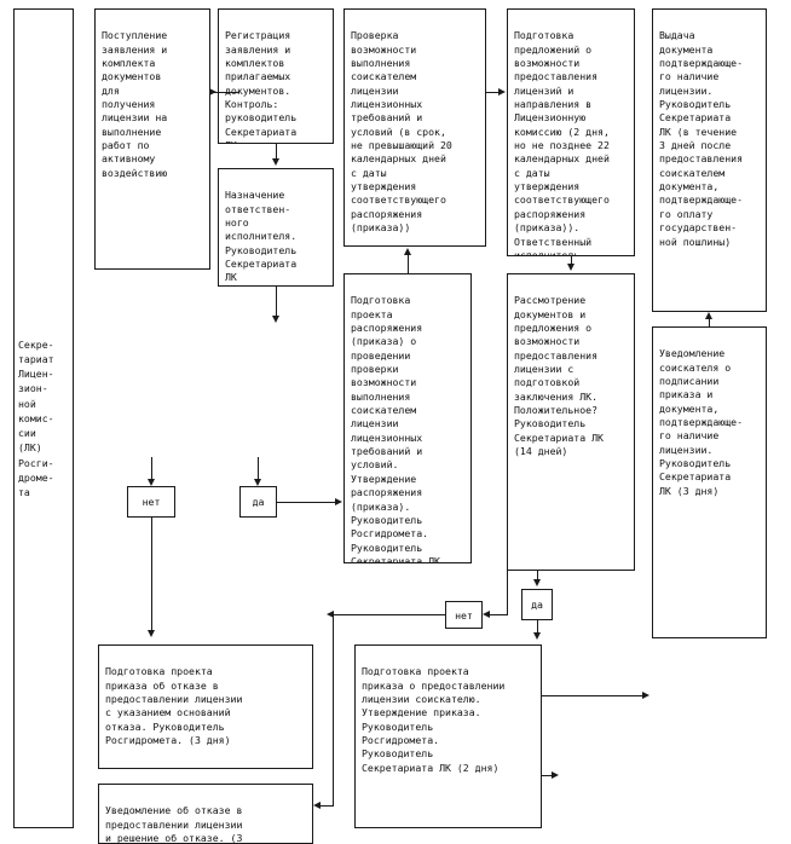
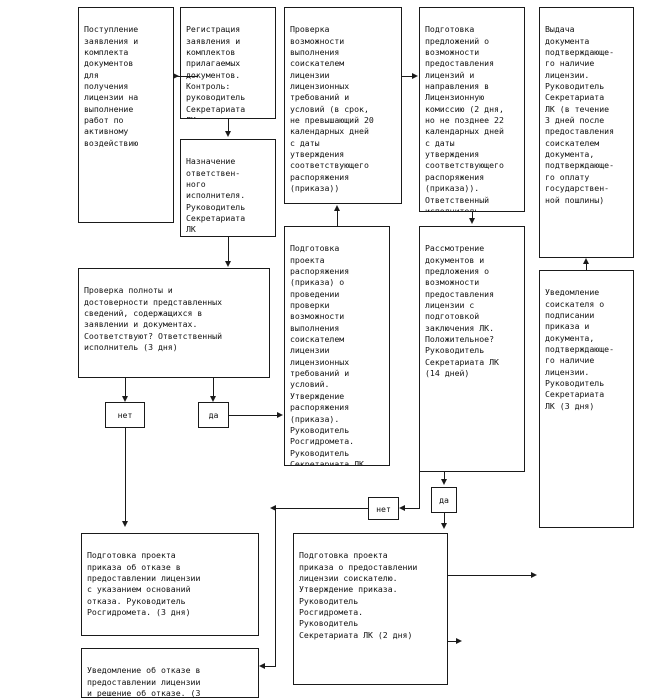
- Секре-
- тариат
- Лицен-
- зион-
- ной
- комис-
- сии
- (ЛК)
- Росги-
- дроме-
- та
  Поступление
  заявления и
  комплекта
  документов
  для
  получения
  лицензии на
  выполнение
  работ по
  активному
  воздействию
  Регистрация
  заявления и
  комплектов
  прилагаемых
  документов.
  Контроль:
  руководитель
  Секретариата
  Назначение
  ответствен-
  ного
  исполнителя.
  Руководитель
  Секретариата
  ЛК
  Проверка
  возможности
  выполнения
  соискателем
  лицензии
  лицензионных
  требований и
  условий (в срок,
  не превышающий 20
  календарных дней
  с даты
  утверждения
  соответствующего
  распоряжения
  (приказа))
  Подготовка
  предложений о
  возможности
  предоставления
  лицензий и
  направления в
  Лицензионную
  комиссию (2 дня,
  но не позднее 22
  календарных дней
  с даты
  утверждения
  соответствующего
  распоряжения
  (приказа)).
  Ответственный
  исполнитель
  Выдача
  документа
  подтверждающе-
  го наличие
  лицензии.
  Руководитель
  Секретариата
  ЛК (в течение
  3 дней после
  предоставления
  соискателем
  документа,
  подтверждающе-
  го оплату
  государствен-
  ной пошлины)
+ Проверка полноты и
+ достоверности представленных
+ сведений, содержащихся в
+ заявлении и документах.
+ Соответствуют? Ответственный
+ исполнитель (3 дня)
  Подготовка
  проекта
  распоряжения
  (приказа) о
  проведении
  проверки
  возможности
  выполнения
  соискателем
  лицензии
  лицензионных
  требований и
  условий.
  Утверждение
  распоряжения
  (приказа).
  Руководитель
  Росгидромета.
  Руководитель
  Секретариата ЛК
  Рассмотрение
  документов и
  предложения о
  возможности
  предоставления
  лицензии с
  подготовкой
  заключения ЛК.
  Положительное?
  Руководитель
  Секретариата ЛК
  (14 дней)
  Уведомление
  соискателя о
  подписании
  приказа и
  документа,
  подтверждающе-
  го наличие
  лицензии.
  Руководитель
  Секретариата
  ЛК (3 дня)
  нет
  да
  нет
  да
  Подготовка проекта
  приказа об отказе в
  предоставлении лицензии
  с указанием оснований
  отказа. Руководитель
  Росгидромета. (3 дня)
  Подготовка проекта
  приказа о предоставлении
  лицензии соискателю.
  Утверждение приказа.
  Руководитель
  Росгидромета.
  Руководитель
  Секретариата ЛК (2 дня)
  Уведомление об отказе в
  предоставлении лицензии
  и решение об отказе. (3
